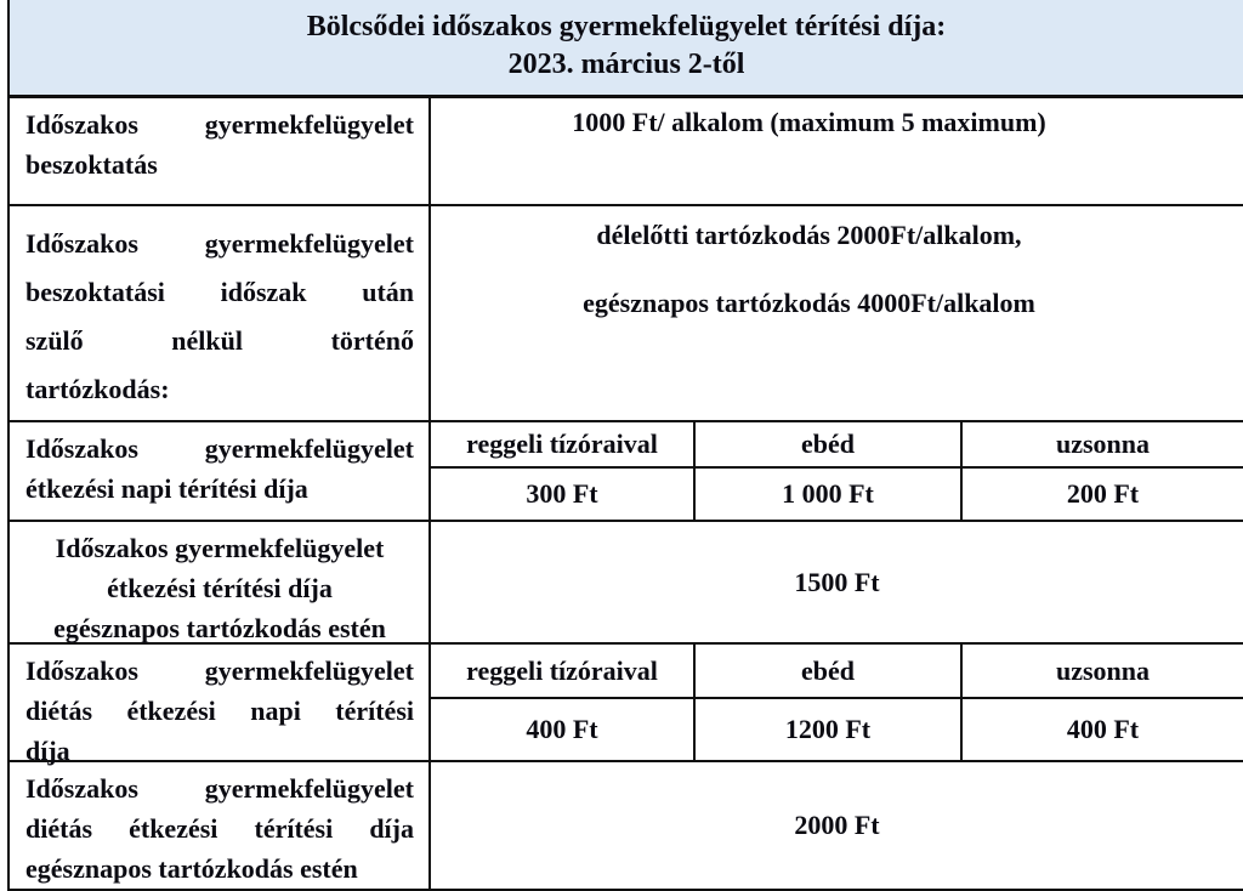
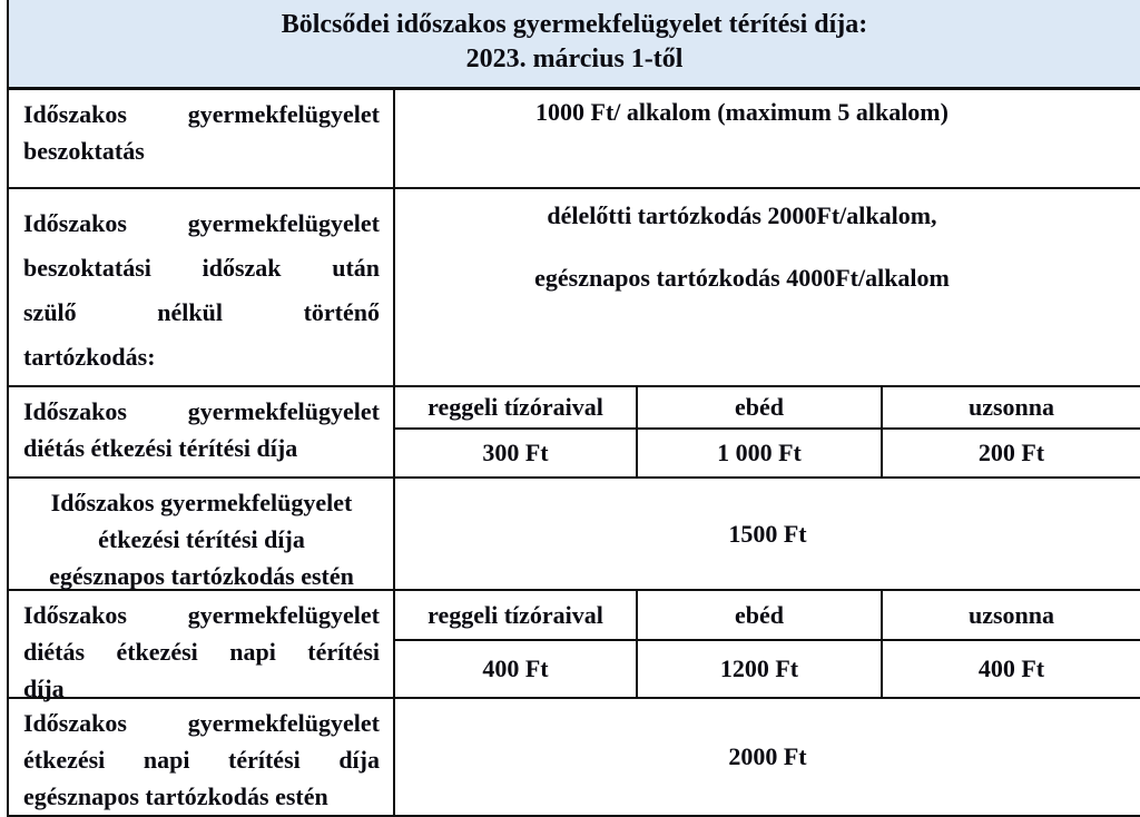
  Bölcsődei időszakos gyermekfelügyelet térítési díja:
- 2023. március 2-től
+ 2023. március 1-től
  Időszakos gyermekfelügyelet
  beszoktatás
- 1000 Ft/ alkalom (maximum 5 maximum)
+ 1000 Ft/ alkalom (maximum 5 alkalom)
  Időszakos gyermekfelügyelet
  beszoktatási időszak után
  szülő nélkül történő
  tartózkodás:
  délelőtti tartózkodás 2000Ft/alkalom,
  egésznapos tartózkodás 4000Ft/alkalom
  Időszakos gyermekfelügyelet
- étkezési napi térítési díja
+ diétás étkezési térítési díja
  reggeli tízóraival
  ebéd
  uzsonna
  300 Ft
  1 000 Ft
  200 Ft
  Időszakos gyermekfelügyelet
  étkezési térítési díja
  egésznapos tartózkodás estén
  1500 Ft
  Időszakos gyermekfelügyelet
  diétás étkezési napi térítési
  díja
  reggeli tízóraival
  ebéd
  uzsonna
  400 Ft
  1200 Ft
  400 Ft
  Időszakos gyermekfelügyelet
- diétás étkezési térítési díja
+ étkezési napi térítési díja
  egésznapos tartózkodás estén
  2000 Ft
